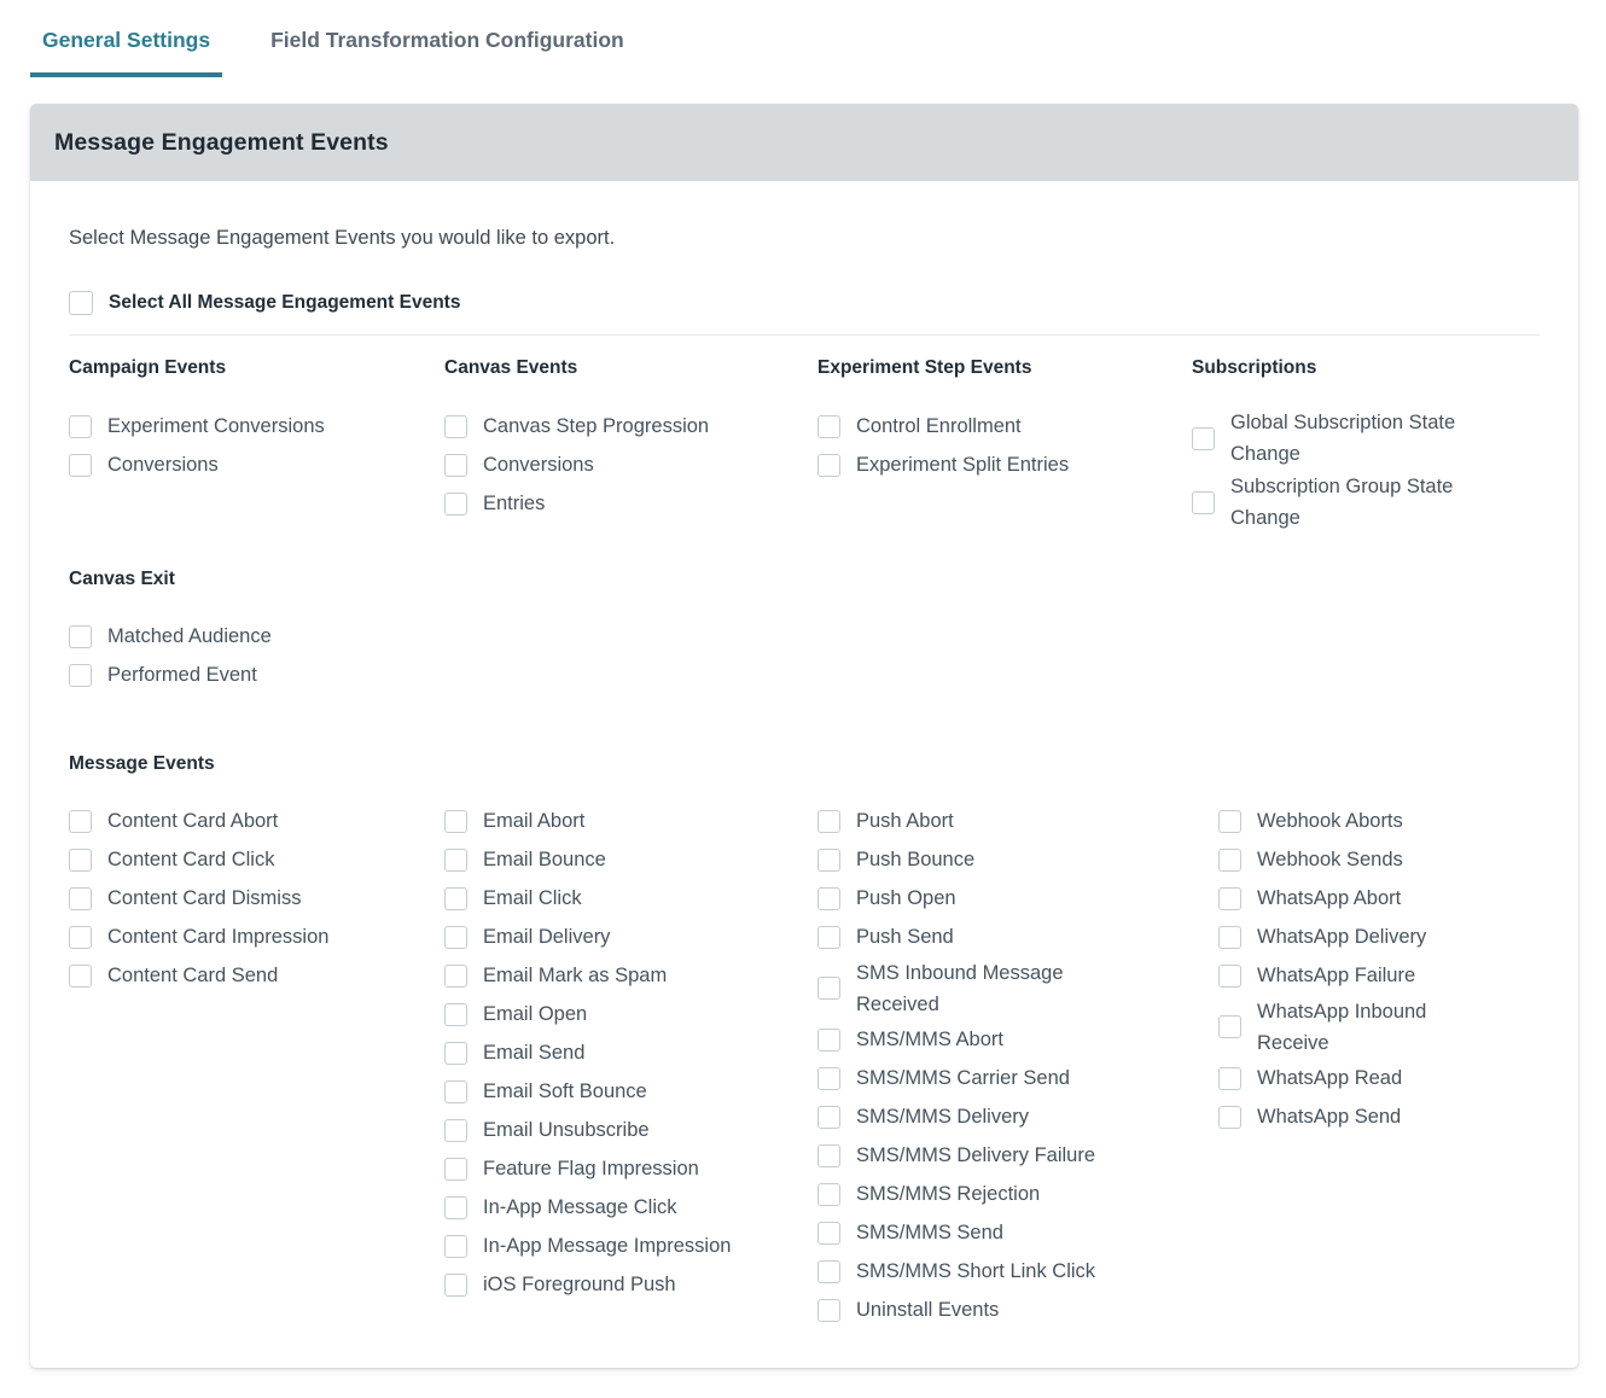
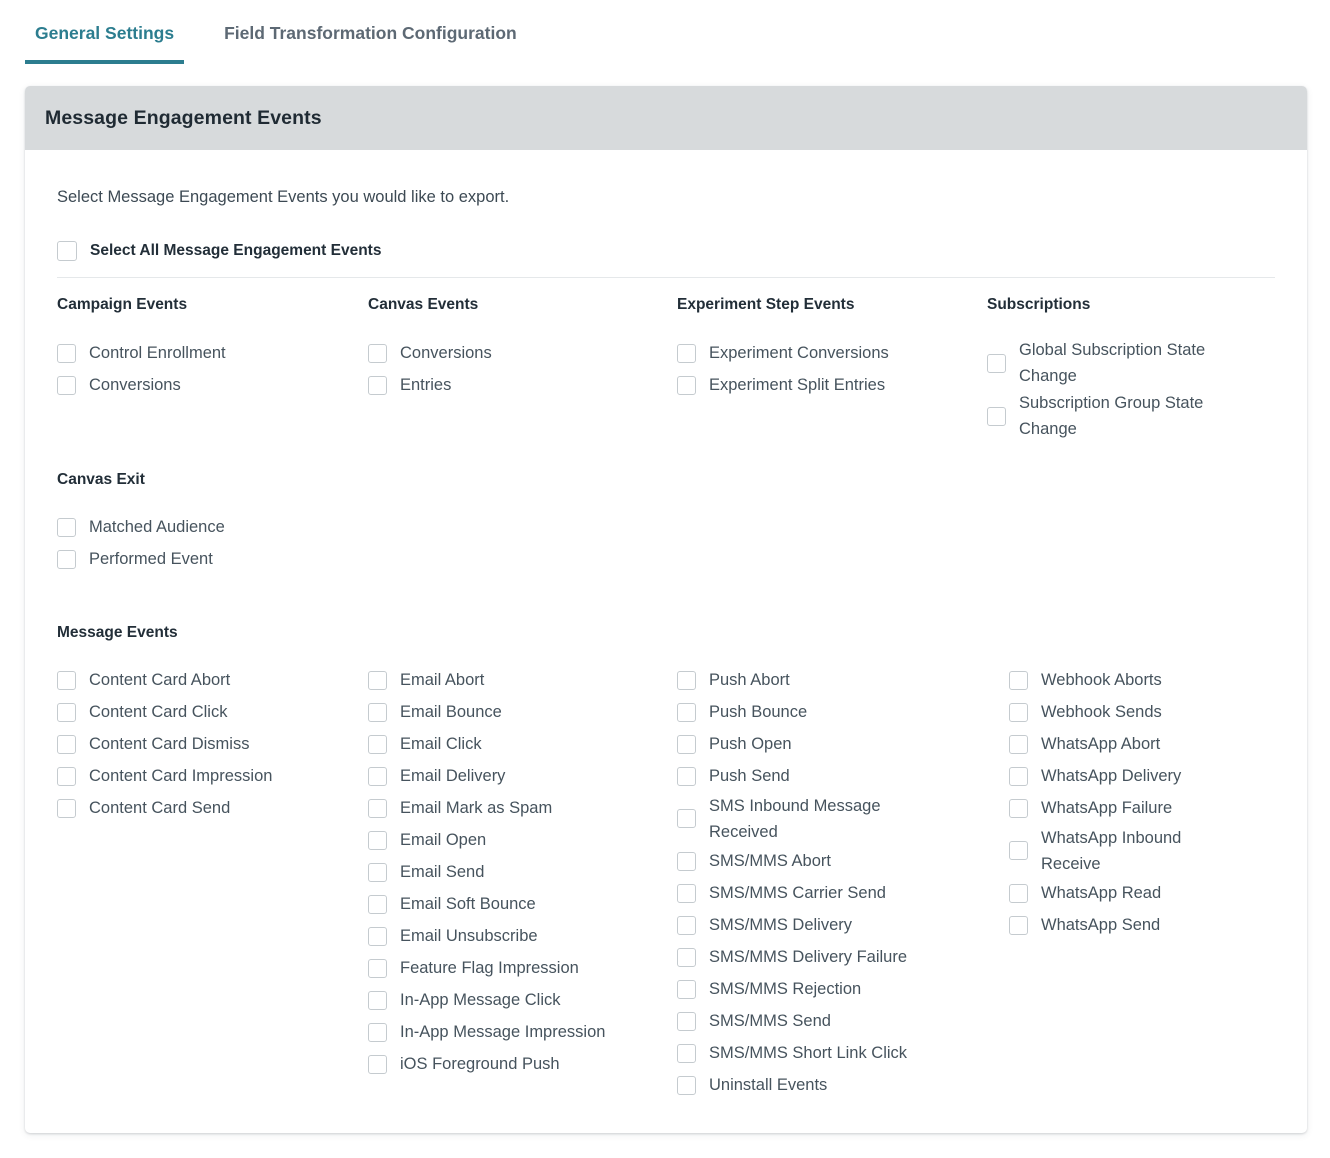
  General Settings
  Field Transformation Configuration
  Message Engagement Events
  Select Message Engagement Events you would like to export.
  Select All Message Engagement Events
  Campaign Events
- Experiment Conversions
+ Control Enrollment
  Conversions
  Canvas Events
- Canvas Step Progression
  Conversions
  Entries
  Experiment Step Events
- Control Enrollment
+ Experiment Conversions
  Experiment Split Entries
  Subscriptions
  Global Subscription State Change
  Subscription Group State Change
  Canvas Exit
  Matched Audience
  Performed Event
  Message Events
  Content Card Abort
  Content Card Click
  Content Card Dismiss
  Content Card Impression
  Content Card Send
  Email Abort
  Email Bounce
  Email Click
  Email Delivery
  Email Mark as Spam
  Email Open
  Email Send
  Email Soft Bounce
  Email Unsubscribe
  Feature Flag Impression
  In-App Message Click
  In-App Message Impression
  iOS Foreground Push
  Push Abort
  Push Bounce
  Push Open
  Push Send
  SMS Inbound Message Received
  SMS/MMS Abort
  SMS/MMS Carrier Send
  SMS/MMS Delivery
  SMS/MMS Delivery Failure
  SMS/MMS Rejection
  SMS/MMS Send
  SMS/MMS Short Link Click
  Uninstall Events
  Webhook Aborts
  Webhook Sends
  WhatsApp Abort
  WhatsApp Delivery
  WhatsApp Failure
  WhatsApp Inbound Receive
  WhatsApp Read
  WhatsApp Send
